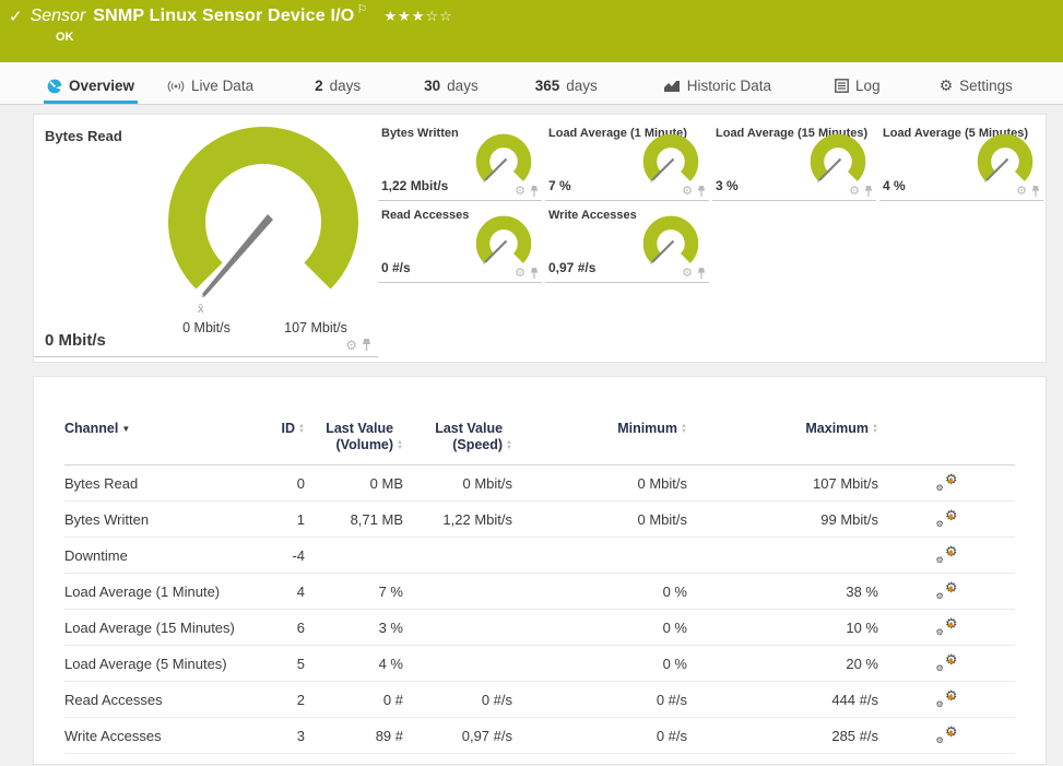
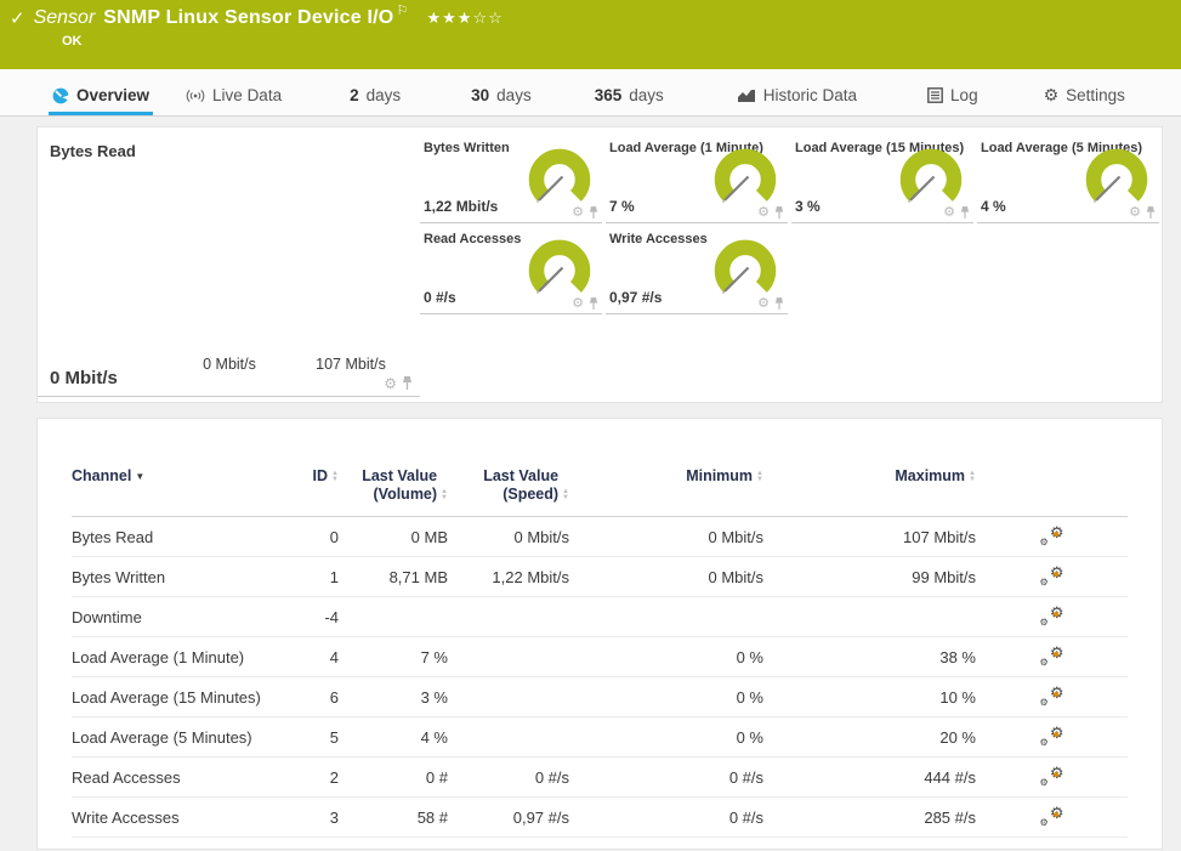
  ✓
  Sensor
  SNMP Linux Sensor Device I/O ⚐
  ★★★☆☆
  OK
  Overview
  Live Data
  2
  days
  30
  days
  365
  days
  Historic Data
  Log
  ⚙
  Settings
  Bytes Read
- x̄
  0 Mbit/s
  107 Mbit/s
  0 Mbit/s
  ⚙
  Bytes Written
  1,22 Mbit/s
  ⚙
  Load Average (1 Minute)
  7 %
  ⚙
  Load Average (15 Minutes)
  3 %
  ⚙
  Load Average (5 Minutes)
  4 %
  ⚙
  Read Accesses
  0 #/s
  ⚙
  Write Accesses
  0,97 #/s
  ⚙
  Channel ▼	ID	Last Value (Volume)	Last Value (Speed)	Minimum	Maximum
  Bytes Read	0	0 MB	0 Mbit/s	0 Mbit/s	107 Mbit/s	⚙
  Bytes Written	1	8,71 MB	1,22 Mbit/s	0 Mbit/s	99 Mbit/s	⚙
  Downtime	-4					⚙
  Load Average (1 Minute)	4	7 %		0 %	38 %	⚙
  Load Average (15 Minutes)	6	3 %		0 %	10 %	⚙
  Load Average (5 Minutes)	5	4 %		0 %	20 %	⚙
  Read Accesses	2	0 #	0 #/s	0 #/s	444 #/s	⚙
- Write Accesses	3	89 #	0,97 #/s	0 #/s	285 #/s	⚙
+ Write Accesses	3	58 #	0,97 #/s	0 #/s	285 #/s	⚙
